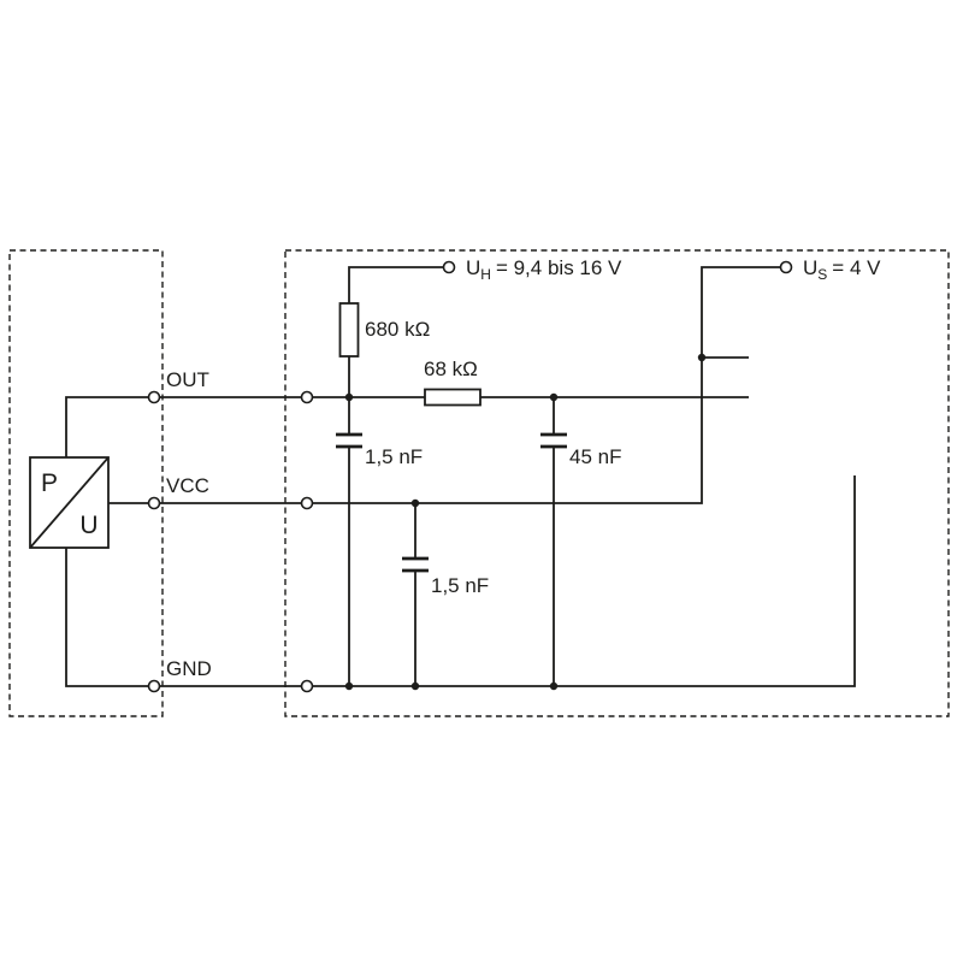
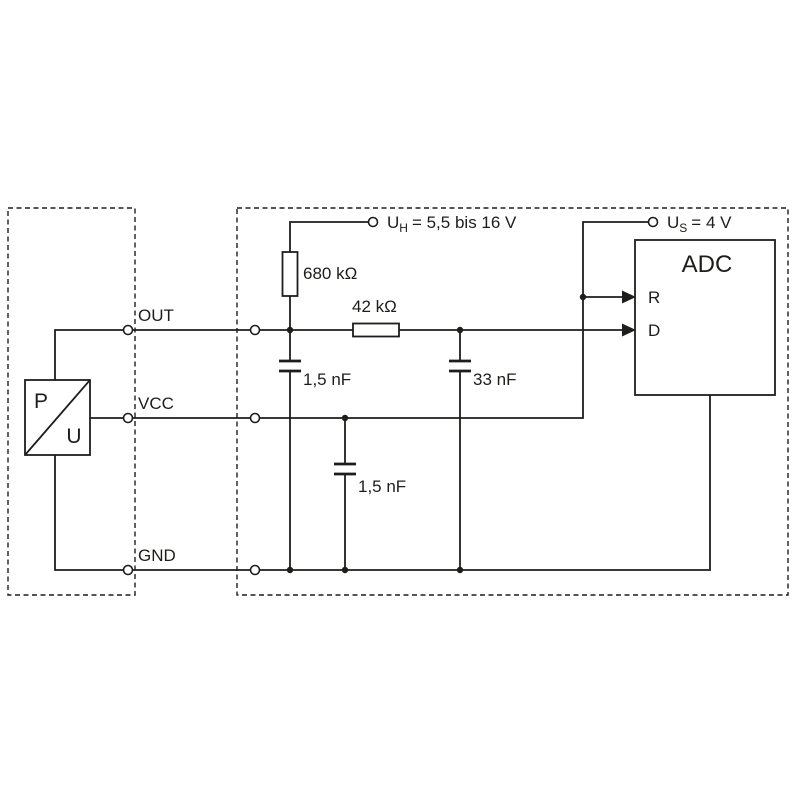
  P
  U
  680 kΩ
- 68 kΩ
+ 42 kΩ
  1,5 nF
- 45 nF
+ 33 nF
  1,5 nF
+ ADC
+ R
+ D
  OUT
  VCC
  GND
- UH = 9,4 bis 16 V
+ UH = 5,5 bis 16 V
  US = 4 V
